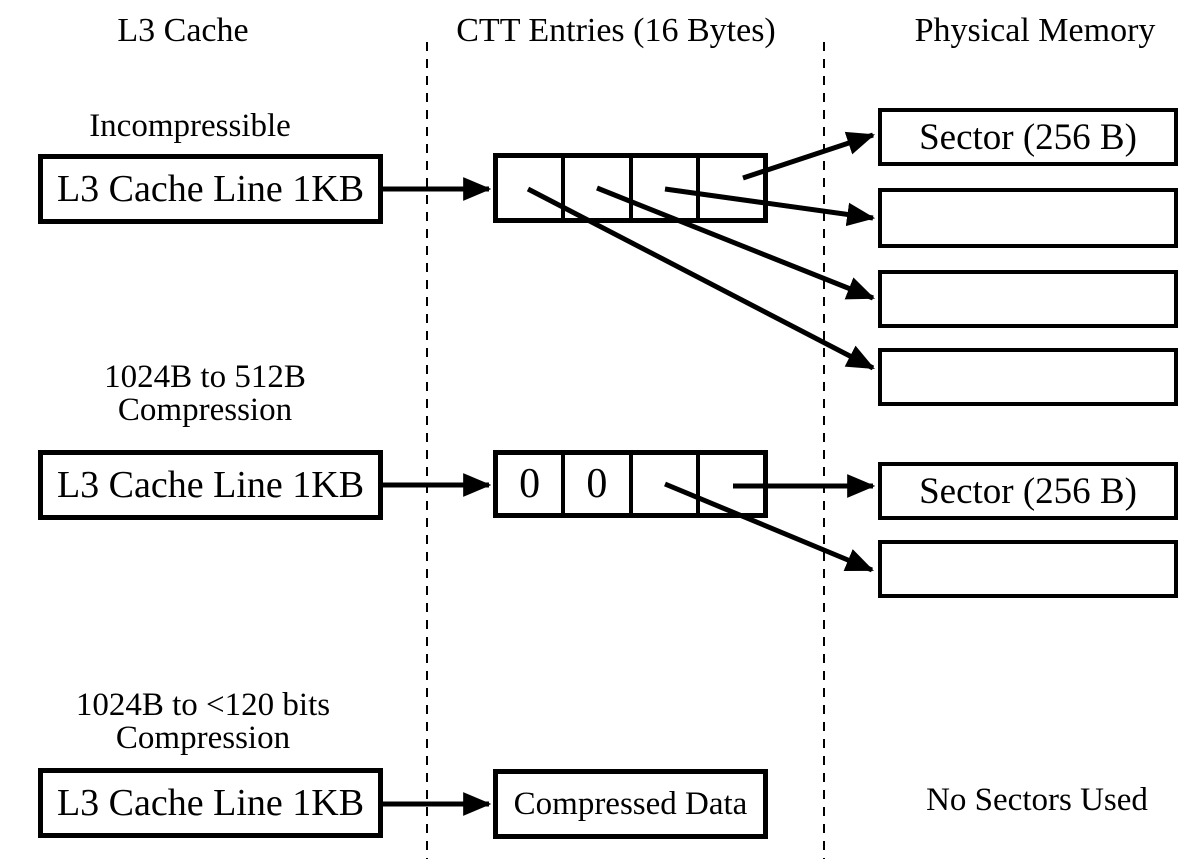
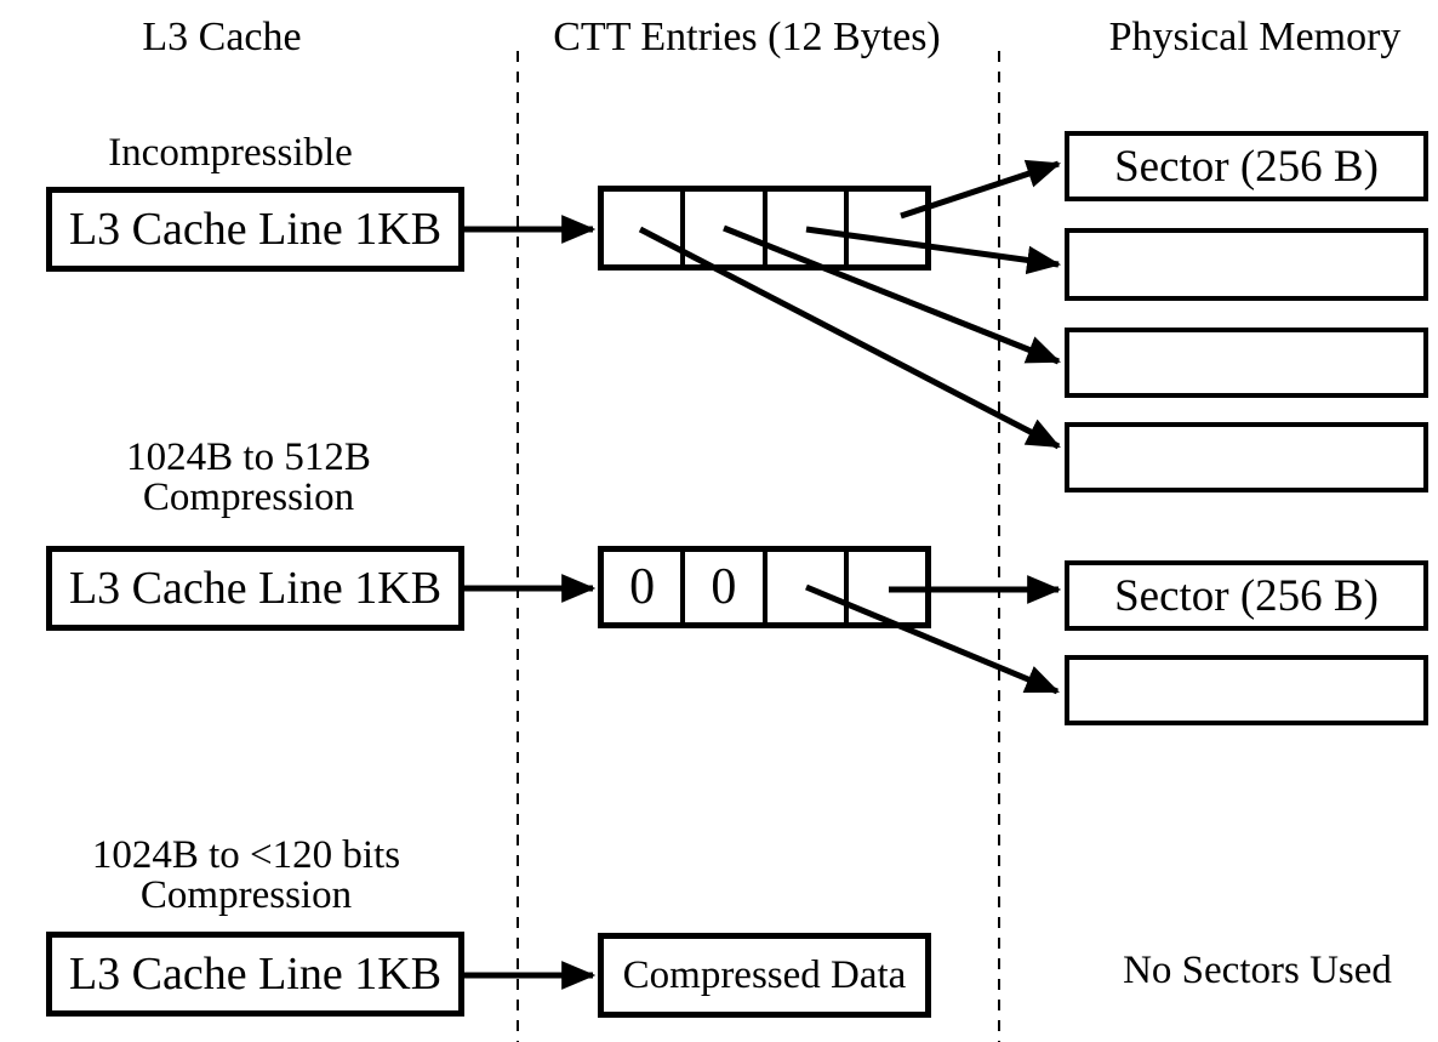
  L3 Cache
- CTT Entries (16 Bytes)
+ CTT Entries (12 Bytes)
  Physical Memory
  Incompressible
  L3 Cache Line 1KB
  Sector (256 B)
  1024B to 512B
  Compression
  L3 Cache Line 1KB
  0
  0
  Sector (256 B)
  1024B to <120 bits
  Compression
  L3 Cache Line 1KB
  Compressed Data
  No Sectors Used
